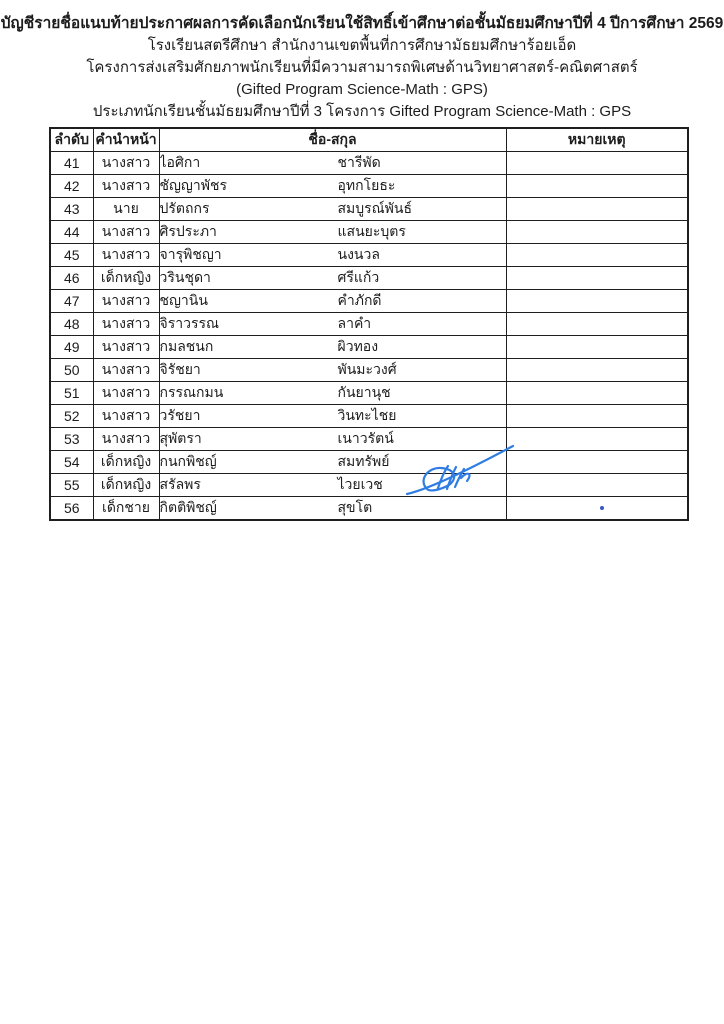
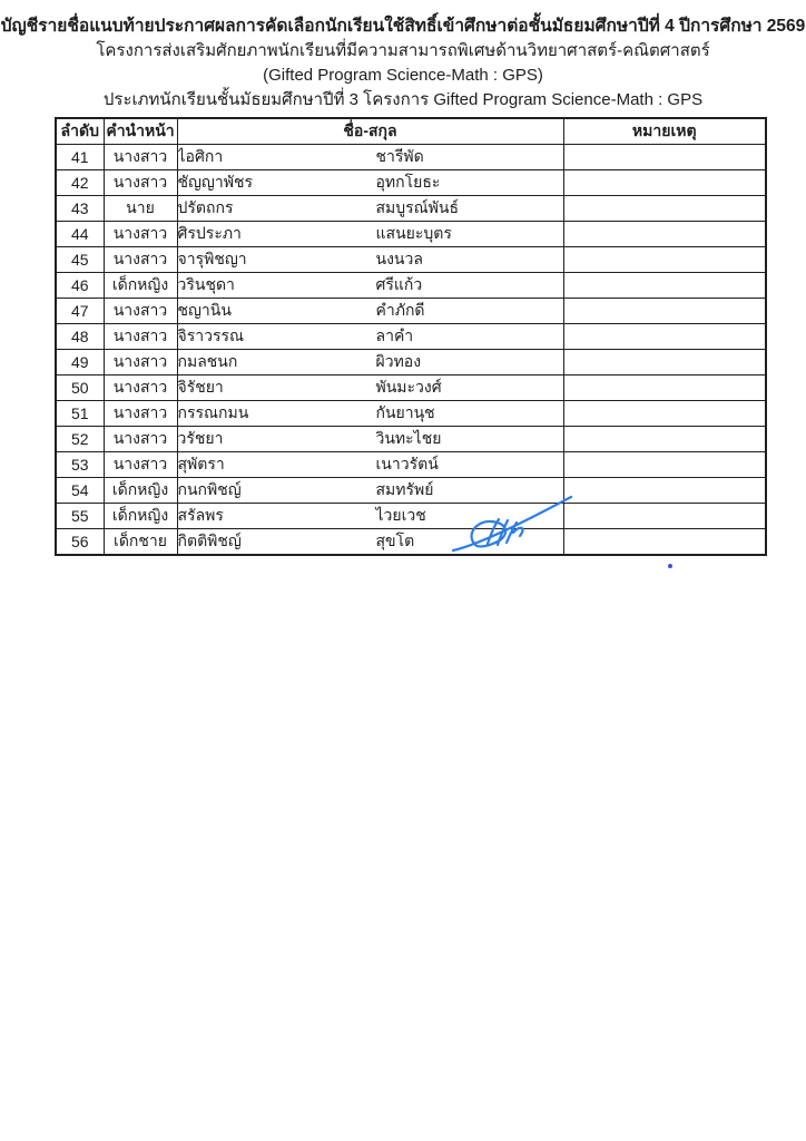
  บัญชีรายชื่อแนบท้ายประกาศผลการคัดเลือกนักเรียนใช้สิทธิ์เข้าศึกษาต่อชั้นมัธยมศึกษาปีที่ 4 ปีการศึกษา 2569
- โรงเรียนสตรีศึกษา สำนักงานเขตพื้นที่การศึกษามัธยมศึกษาร้อยเอ็ด
  โครงการส่งเสริมศักยภาพนักเรียนที่มีความสามารถพิเศษด้านวิทยาศาสตร์-คณิตศาสตร์
  (Gifted Program Science-Math : GPS)
  ประเภทนักเรียนชั้นมัธยมศึกษาปีที่ 3 โครงการ Gifted Program Science-Math : GPS
  ลำดับ	คำนำหน้า	ชื่อ-สกุล	หมายเหตุ
  41	นางสาว	ไอศิกา ชารีพัด
  42	นางสาว	ชัญญาพัชร อุทกโยธะ
  43	นาย	ปรัตถกร สมบูรณ์พันธ์
  44	นางสาว	ศิรประภา แสนยะบุตร
  45	นางสาว	จารุพิชญา นงนวล
  46	เด็กหญิง	วรินชุดา ศรีแก้ว
  47	นางสาว	ชญานิน คำภักดี
  48	นางสาว	จิราวรรณ ลาคำ
  49	นางสาว	กมลชนก ผิวทอง
  50	นางสาว	จิรัชยา พันมะวงศ์
  51	นางสาว	กรรณกมน กันยานุช
  52	นางสาว	วรัชยา วินทะไชย
  53	นางสาว	สุพัตรา เนาวรัตน์
  54	เด็กหญิง	กนกพิชญ์ สมทรัพย์
  55	เด็กหญิง	สรัลพร ไวยเวช
  56	เด็กชาย	กิตติพิชญ์ สุขโต
